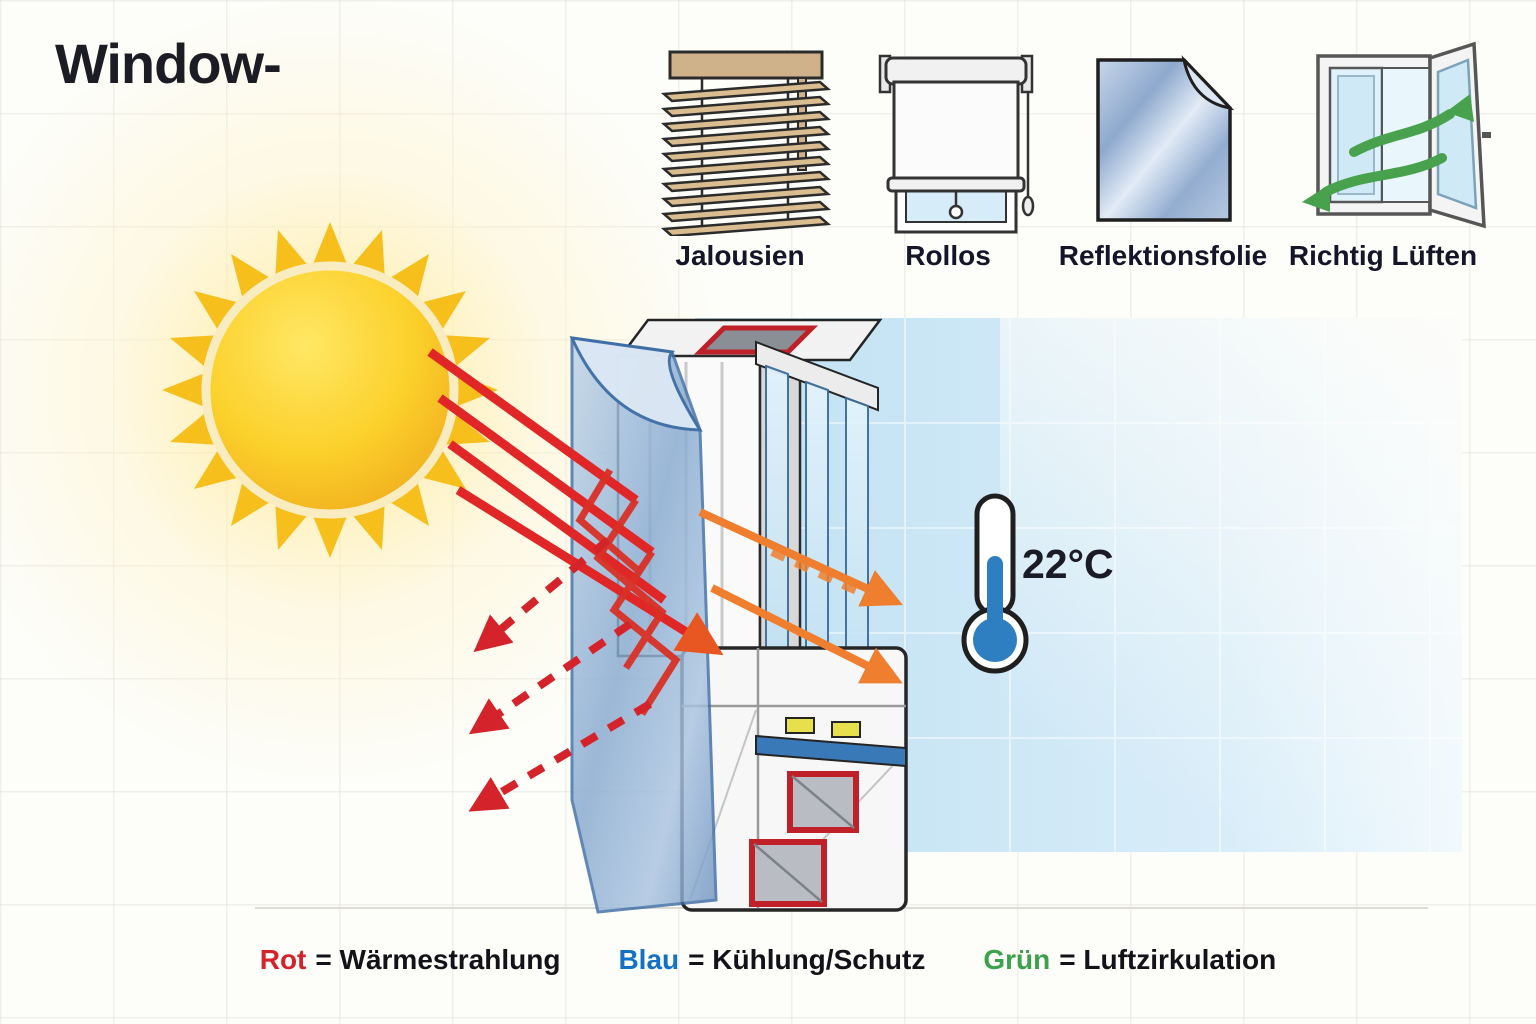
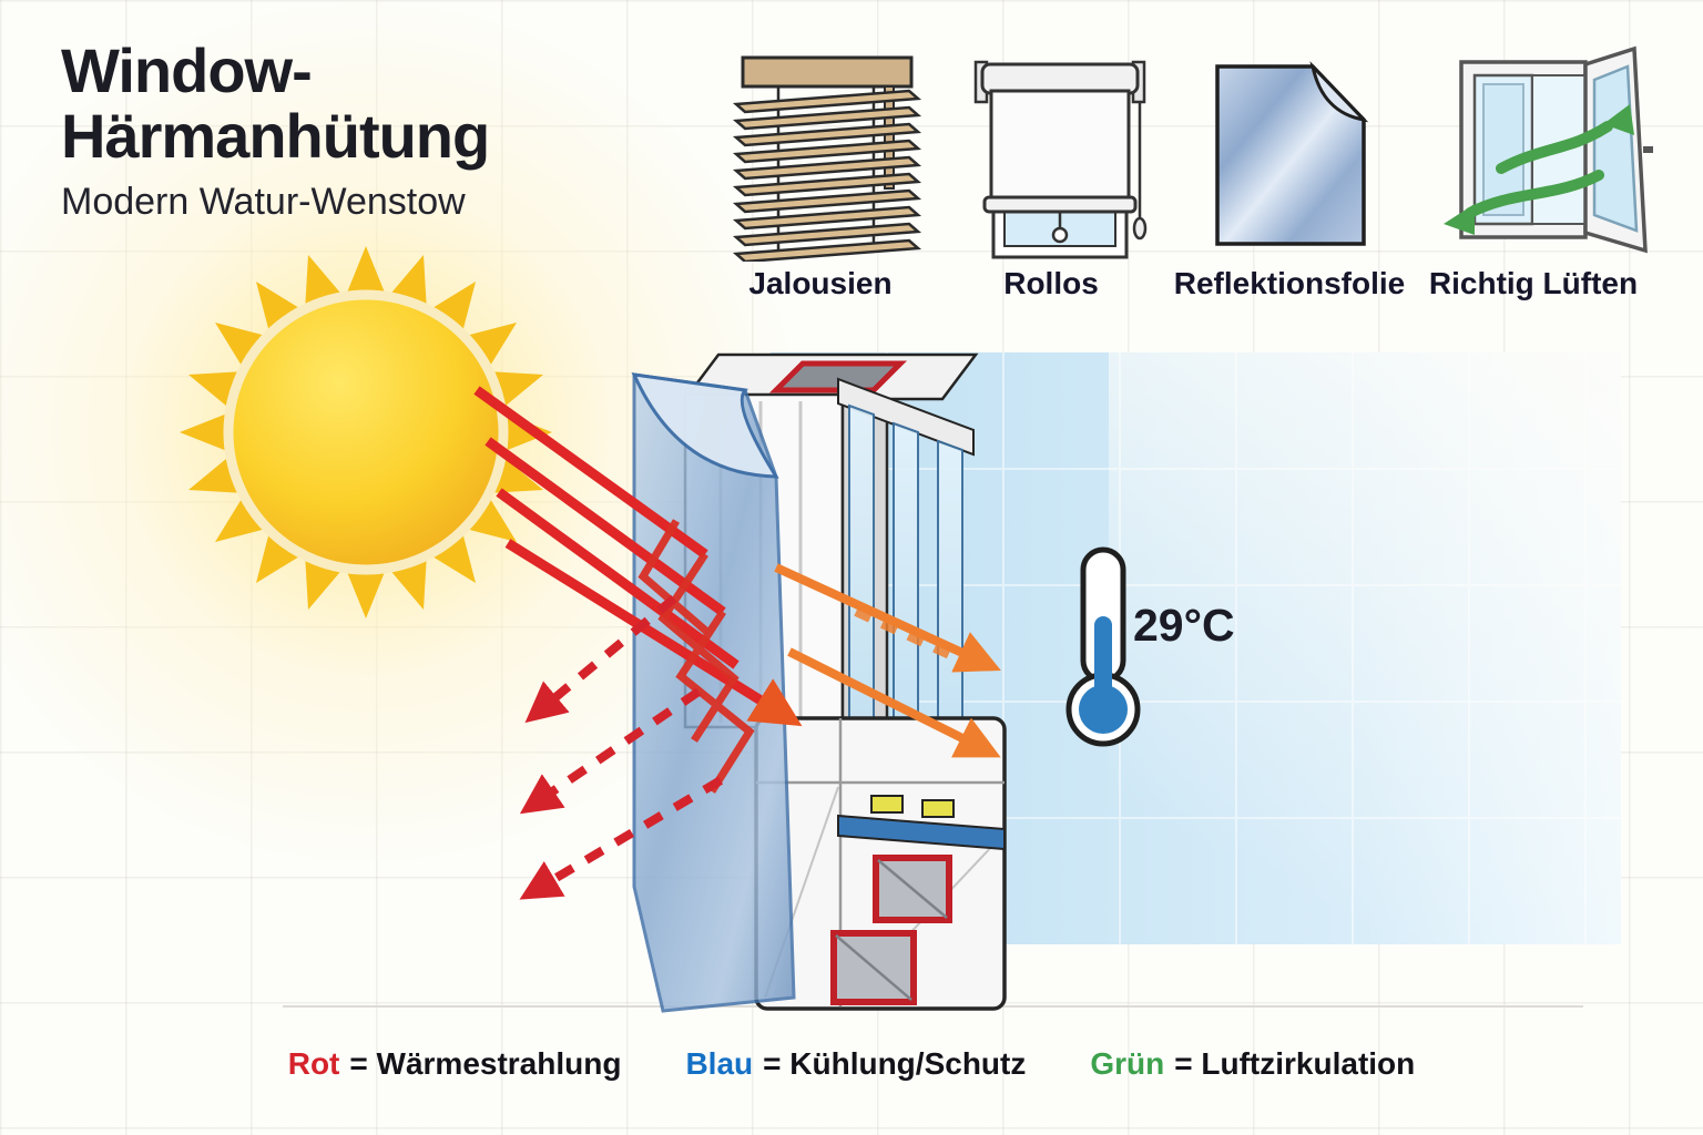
  Window-
+ Härmanhütung
+ Modern Watur-Wenstow
  Jalousien
  Rollos
  Reflektionsfolie
  Richtig Lüften
- 22°C
+ 29°C
  Rot = Wärmestrahlung
  Blau = Kühlung/Schutz
  Grün = Luftzirkulation
